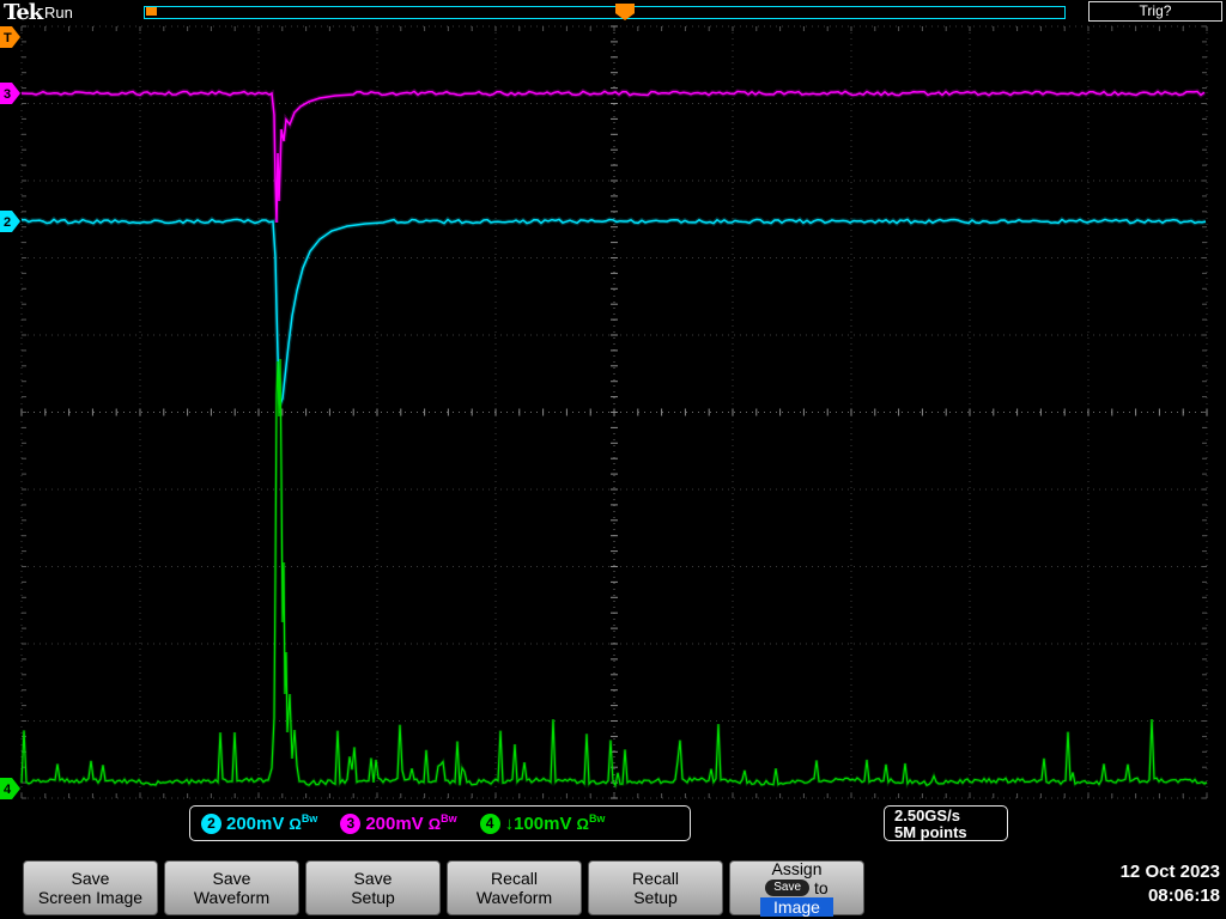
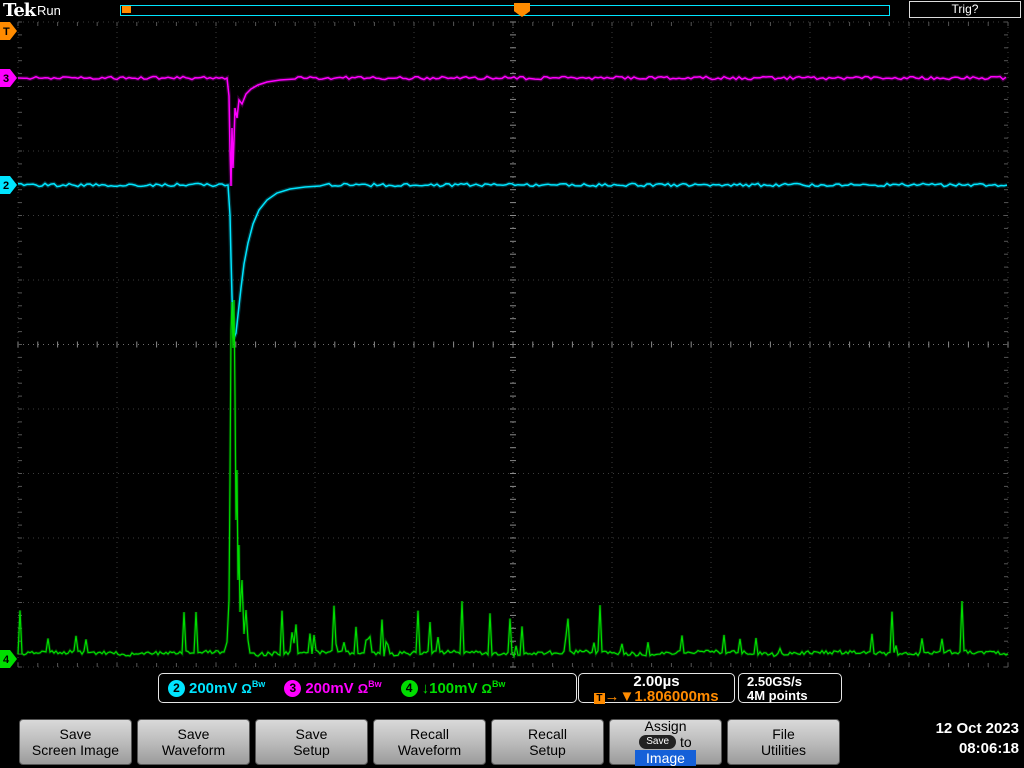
  Tek
  Run
  Trig?
  T
  3
  2
  4
  2
  200mV
  ΩBw
  3
  200mV
  ΩBw
  4
  ↓100mV
  ΩBw
+ 2.00µs
+ T →▼1.806000ms
  2.50GS/s
- 5M points
+ 4M points
  Save
  Screen Image
  Save
  Waveform
  Save
  Setup
  Recall
  Waveform
  Recall
  Setup
  Assign
  Save
  to
  Image
+ File
+ Utilities
  12 Oct 2023
  08:06:18
